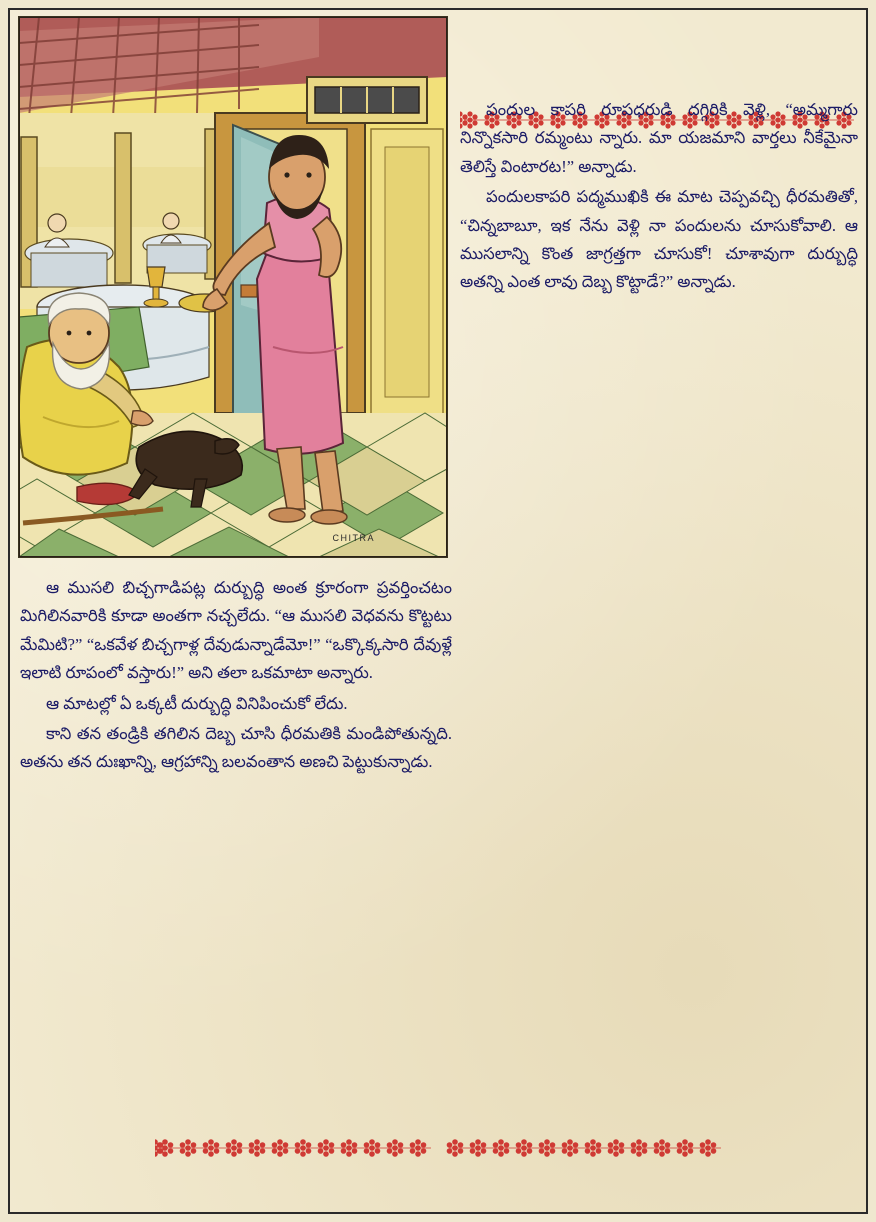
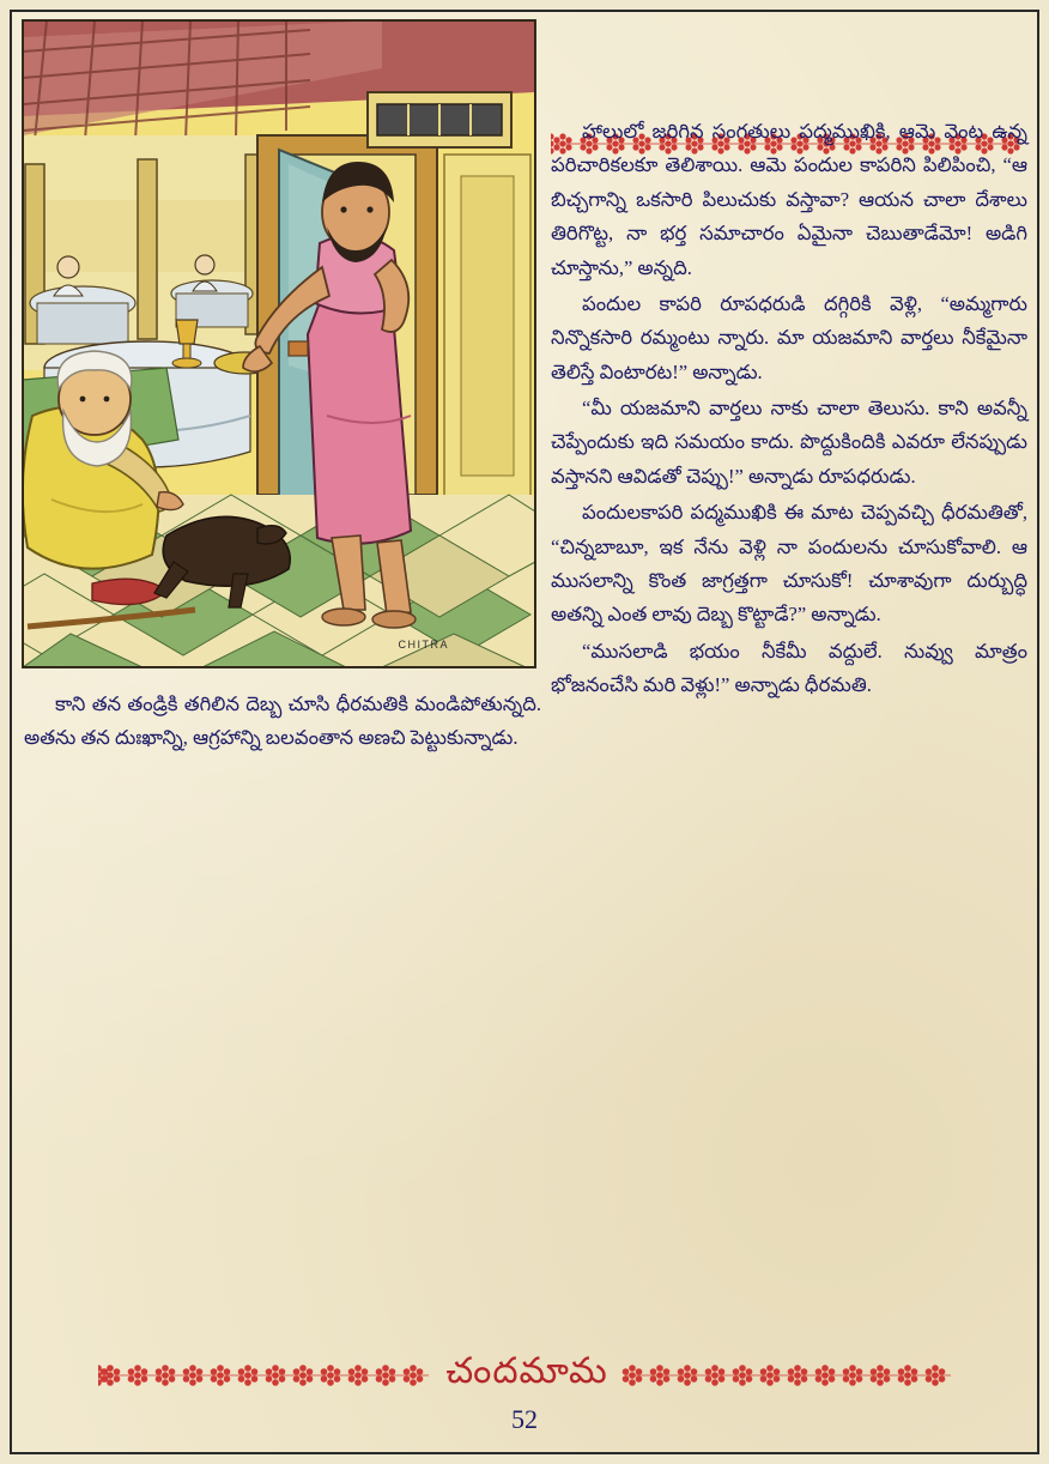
  CHITRA
- ఆ ముసలి బిచ్చగాడిపట్ల దుర్బుద్ధి అంత క్రూరంగా ప్రవర్తించటం మిగిలినవారికి కూడా అంతగా నచ్చలేదు. “ఆ ముసలి వెధవను కొట్టటు మేమిటి?” “ఒకవేళ బిచ్చగాళ్ల దేవుడున్నాడేమో!” “ఒక్కొక్కసారి దేవుళ్లే ఇలాటి రూపంలో వస్తారు!” అని తలా ఒకమాటా అన్నారు.
- ఆ మాటల్లో ఏ ఒక్కటీ దుర్బుద్ధి వినిపించుకో లేదు.
  కాని తన తండ్రికి తగిలిన దెబ్బ చూసి ధీరమతికి మండిపోతున్నది. అతను తన దుఃఖాన్ని, ఆగ్రహాన్ని బలవంతాన అణచి పెట్టుకున్నాడు.
+ హాలులో జరిగిన సంగతులు పద్మముఖికి, ఆమె వెంట ఉన్న పరిచారికలకూ తెలిశాయి. ఆమె పందుల కాపరిని పిలిపించి, “ఆ బిచ్చగాన్ని ఒకసారి పిలుచుకు వస్తావా? ఆయన చాలా దేశాలు తిరిగొట్ట, నా భర్త సమాచారం ఏమైనా చెబుతాడేమో! అడిగి చూస్తాను,” అన్నది.
  పందుల కాపరి రూపధరుడి దగ్గిరికి వెళ్లి, “అమ్మగారు నిన్నొకసారి రమ్మంటు న్నారు. మా యజమాని వార్తలు నీకేమైనా తెలిస్తే వింటారట!” అన్నాడు.
+ “మీ యజమాని వార్తలు నాకు చాలా తెలుసు. కాని అవన్నీ చెప్పేందుకు ఇది సమయం కాదు. పొద్దుకిందికి ఎవరూ లేనప్పుడు వస్తానని ఆవిడతో చెప్పు!” అన్నాడు రూపధరుడు.
  పందులకాపరి పద్మముఖికి ఈ మాట చెప్పవచ్చి ధీరమతితో, “చిన్నబాబూ, ఇక నేను వెళ్లి నా పందులను చూసుకోవాలి. ఆ ముసలాన్ని కొంత జాగ్రత్తగా చూసుకో! చూశావుగా దుర్బుద్ధి అతన్ని ఎంత లావు దెబ్బ కొట్టాడే?” అన్నాడు.
+ “ముసలాడి భయం నీకేమీ వద్దులే. నువ్వు మాత్రం భోజనంచేసి మరి వెళ్లు!” అన్నాడు ధీరమతి.
+ చందమామ
+ 52
